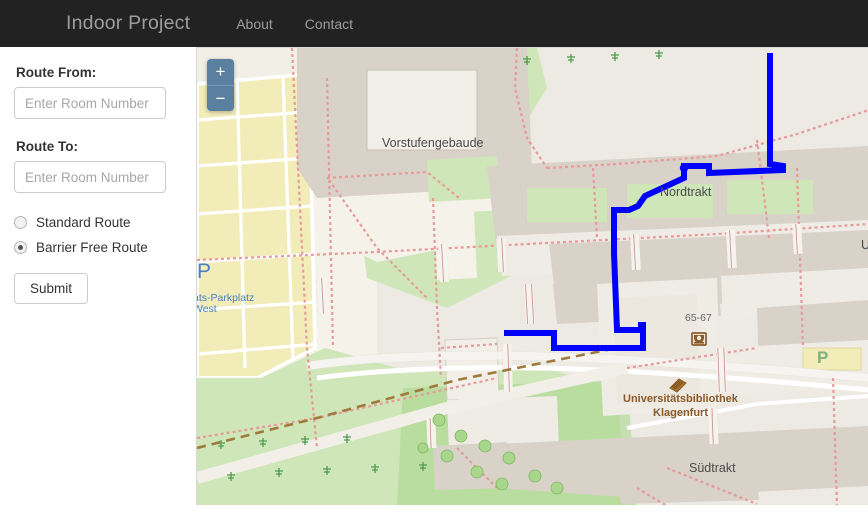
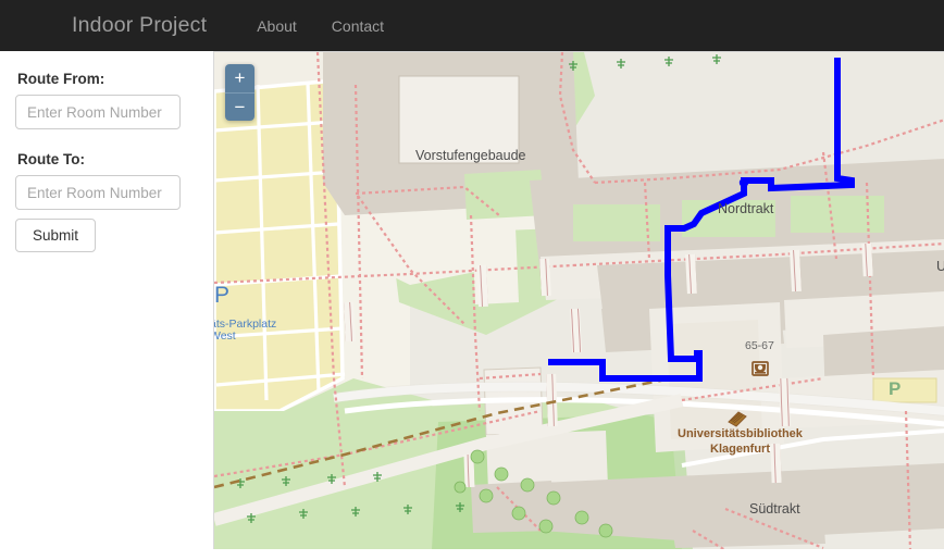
  Indoor Project
  About
  Contact
  Route From:
  Enter Room Number
  Route To:
  Enter Room Number
- Standard Route
- Barrier Free Route
  Submit
  +
  −
  Vorstufengebaude
  Nordtrakt
  Südtrakt
  65-67
  Universitätsbibliothek
  Klagenfurt
  ts-Parkplatz
  West
  U
  P
  P
